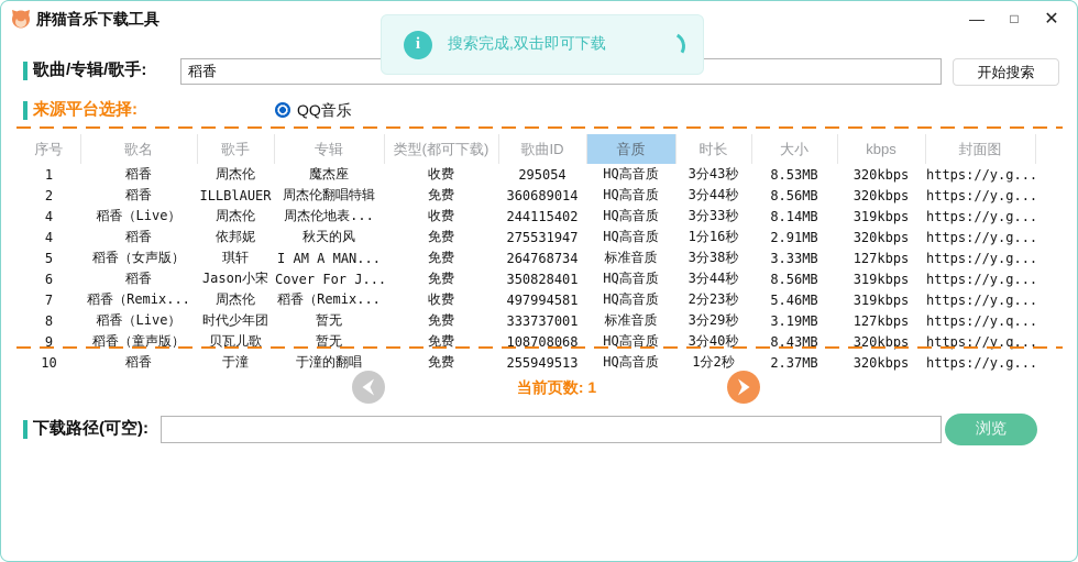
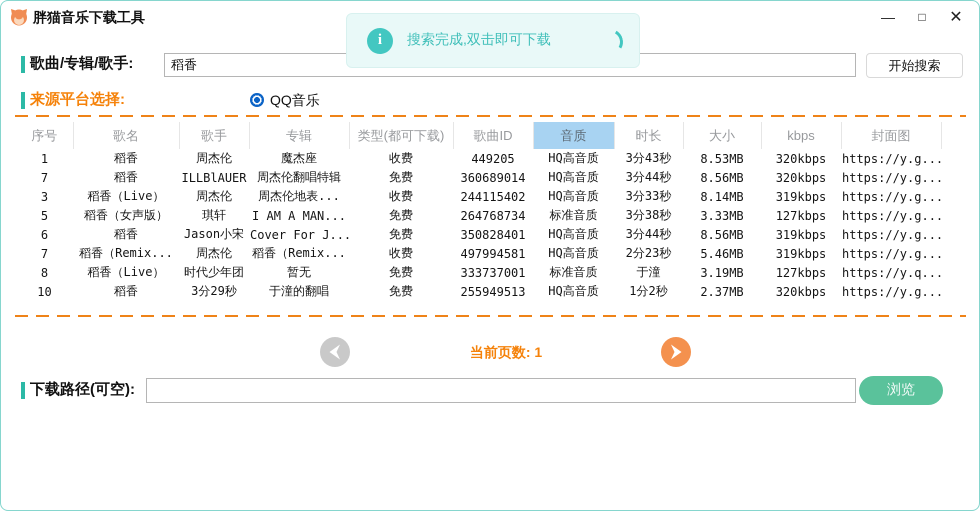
  胖猫音乐下载工具
  —
  □
  ✕
  i
  搜索完成,双击即可下载
  歌曲/专辑/歌手:
  稻香
  开始搜索
  来源平台选择:
  QQ音乐
  序号	歌名	歌手	专辑	类型(都可下载)	歌曲ID	音质	时长	大小	kbps	封面图
- 1	稻香	周杰伦	魔杰座	收费	295054	HQ高音质	3分43秒	8.53MB	320kbps	https://y.g...
+ 1	稻香	周杰伦	魔杰座	收费	449205	HQ高音质	3分43秒	8.53MB	320kbps	https://y.g...
- 2	稻香	ILLBlAUER	周杰伦翻唱特辑	免费	360689014	HQ高音质	3分44秒	8.56MB	320kbps	https://y.g...
+ 7	稻香	ILLBlAUER	周杰伦翻唱特辑	免费	360689014	HQ高音质	3分44秒	8.56MB	320kbps	https://y.g...
- 4	稻香（Live）	周杰伦	周杰伦地表...	收费	244115402	HQ高音质	3分33秒	8.14MB	319kbps	https://y.g...
+ 3	稻香（Live）	周杰伦	周杰伦地表...	收费	244115402	HQ高音质	3分33秒	8.14MB	319kbps	https://y.g...
- 4	稻香	依邦妮	秋天的风	免费	275531947	HQ高音质	1分16秒	2.91MB	320kbps	https://y.g...
  5	稻香（女声版）	琪轩	I AM A MAN...	免费	264768734	标准音质	3分38秒	3.33MB	127kbps	https://y.g...
  6	稻香	Jason小宋	Cover For J...	免费	350828401	HQ高音质	3分44秒	8.56MB	319kbps	https://y.g...
  7	稻香（Remix...	周杰伦	稻香（Remix...	收费	497994581	HQ高音质	2分23秒	5.46MB	319kbps	https://y.g...
- 8	稻香（Live）	时代少年团	暂无	免费	333737001	标准音质	3分29秒	3.19MB	127kbps	https://y.q...
+ 8	稻香（Live）	时代少年团	暂无	免费	333737001	标准音质	于潼	3.19MB	127kbps	https://y.q...
- 9	稻香（童声版）	贝瓦儿歌	暂无	免费	108708068	HQ高音质	3分40秒	8.43MB	320kbps	https://y.q...
- 10	稻香	于潼	于潼的翻唱	免费	255949513	HQ高音质	1分2秒	2.37MB	320kbps	https://y.g...
+ 10	稻香	3分29秒	于潼的翻唱	免费	255949513	HQ高音质	1分2秒	2.37MB	320kbps	https://y.g...
  当前页数: 1
  下载路径(可空):
  浏览
